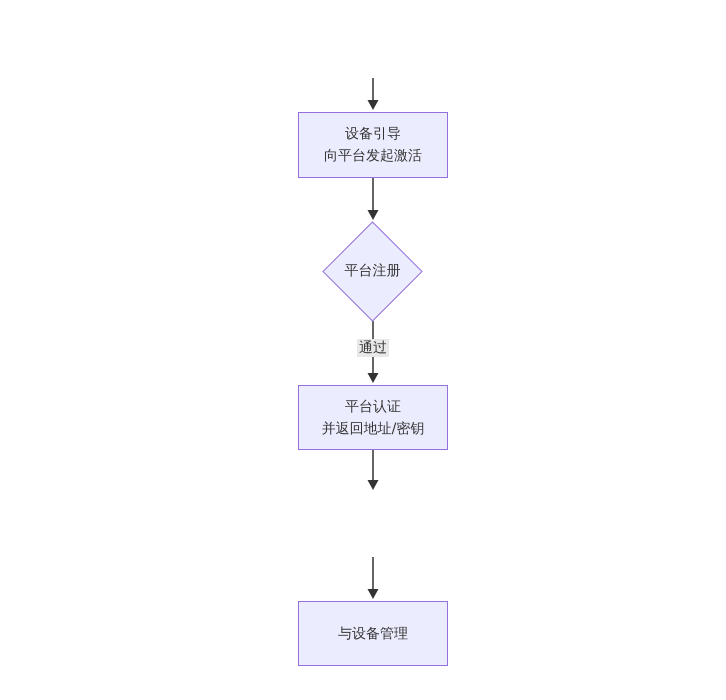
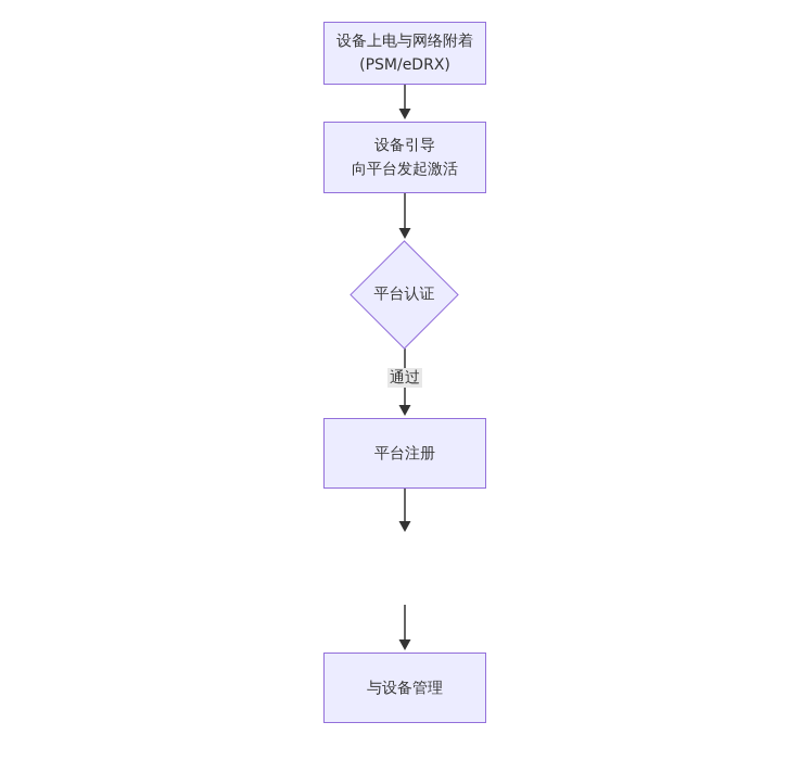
+ 设备上电与网络附着
+ (PSM/eDRX)
  设备引导
  向平台发起激活
- 平台注册
+ 平台认证
  通过
- 平台认证
+ 平台注册
- 并返回地址/密钥
  与设备管理
